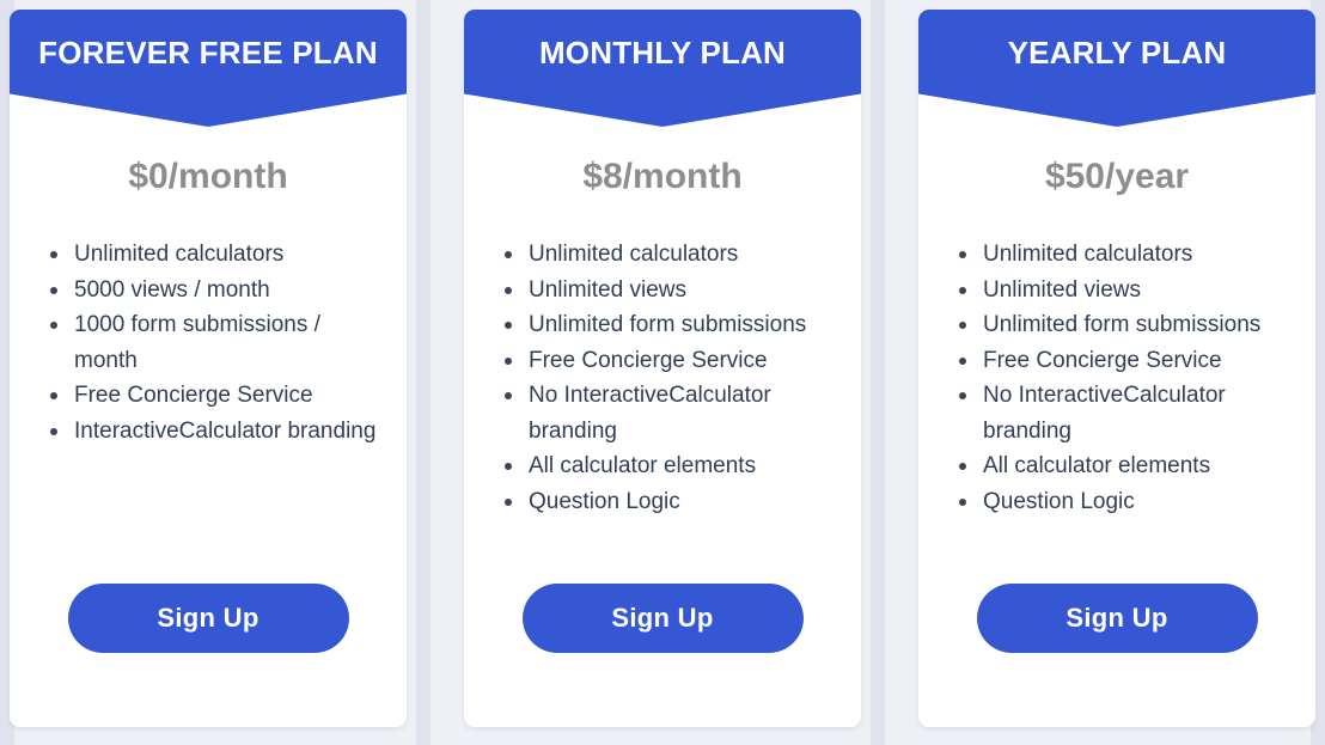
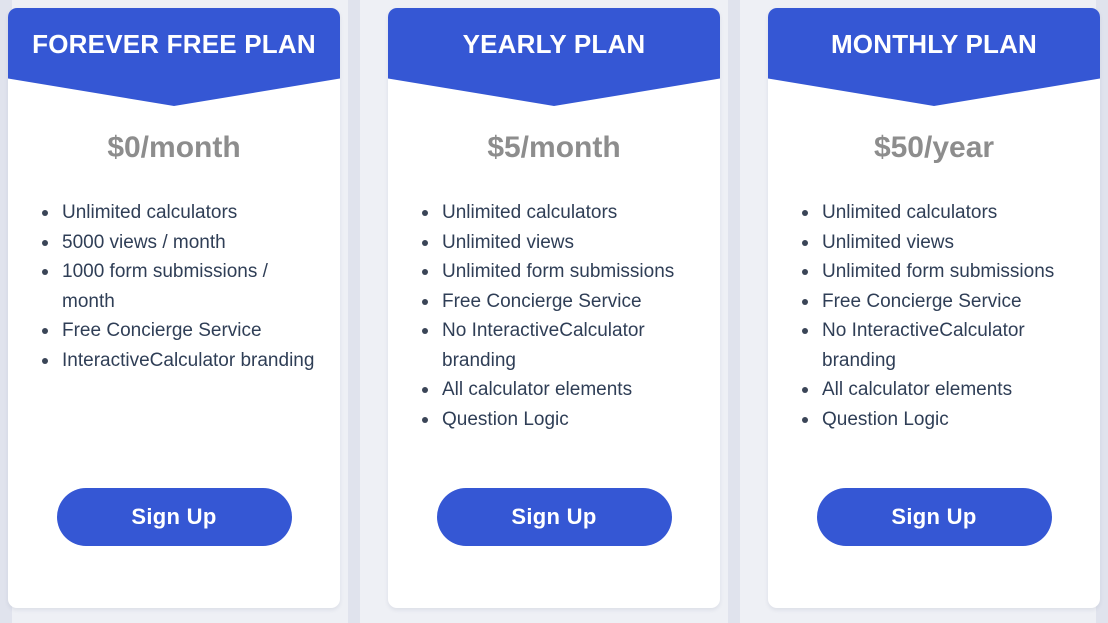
  FOREVER FREE PLAN
  $0/month
  Unlimited calculators
  5000 views / month
  1000 form submissions / month
  Free Concierge Service
  InteractiveCalculator branding
  Sign Up
- MONTHLY PLAN
+ YEARLY PLAN
- $8/month
+ $5/month
  Unlimited calculators
  Unlimited views
  Unlimited form submissions
  Free Concierge Service
  No InteractiveCalculator branding
  All calculator elements
  Question Logic
  Sign Up
- YEARLY PLAN
+ MONTHLY PLAN
  $50/year
  Unlimited calculators
  Unlimited views
  Unlimited form submissions
  Free Concierge Service
  No InteractiveCalculator branding
  All calculator elements
  Question Logic
  Sign Up
